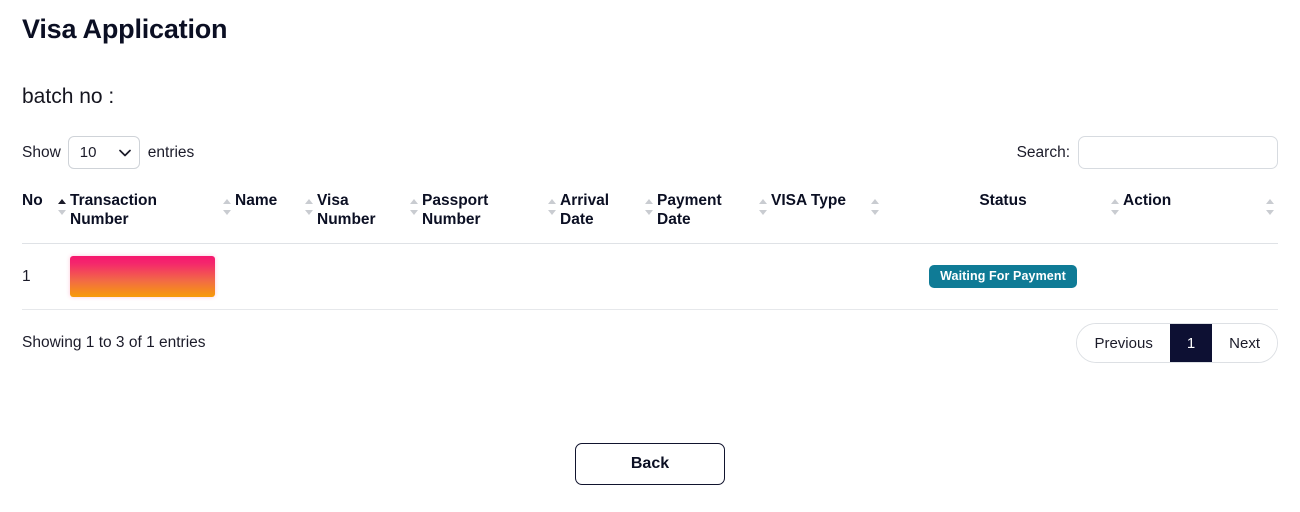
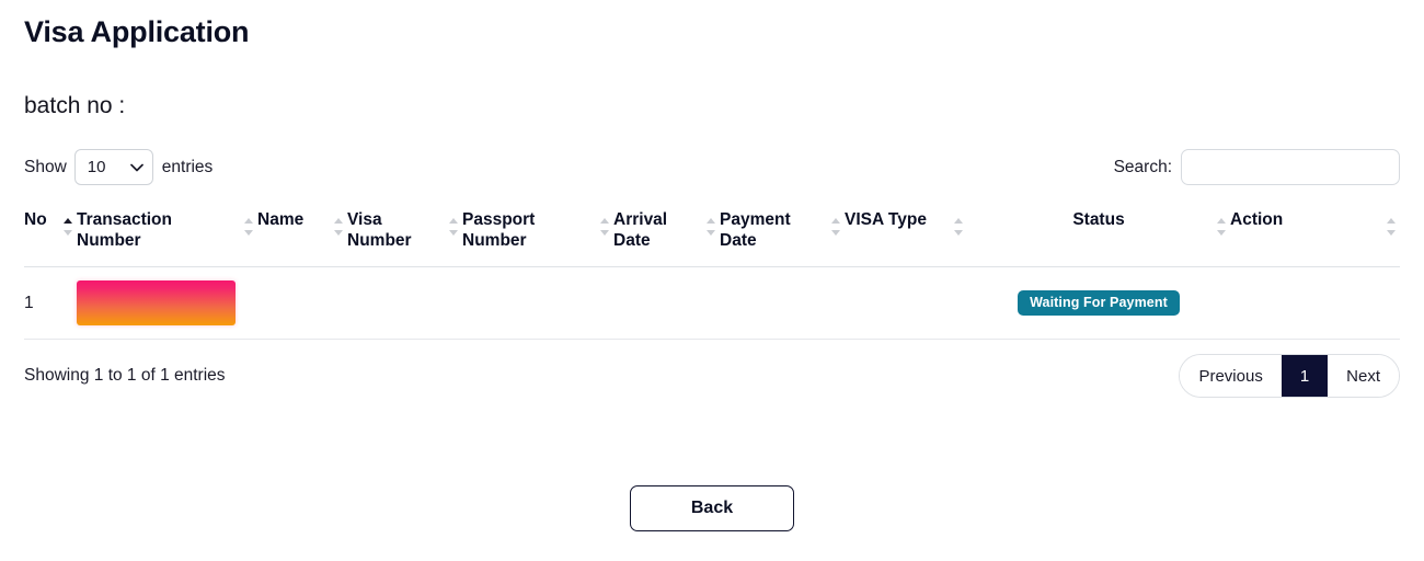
  Visa Application
  batch no :
  Show
  10
  entries
  Search:
  No	Transaction Number	Name	Visa Number	Passport Number	Arrival Date	Payment Date	VISA Type	Status	Action
  1								Waiting For Payment
- Showing 1 to 3 of 1 entries
+ Showing 1 to 1 of 1 entries
  Previous
  1
  Next
  Back
